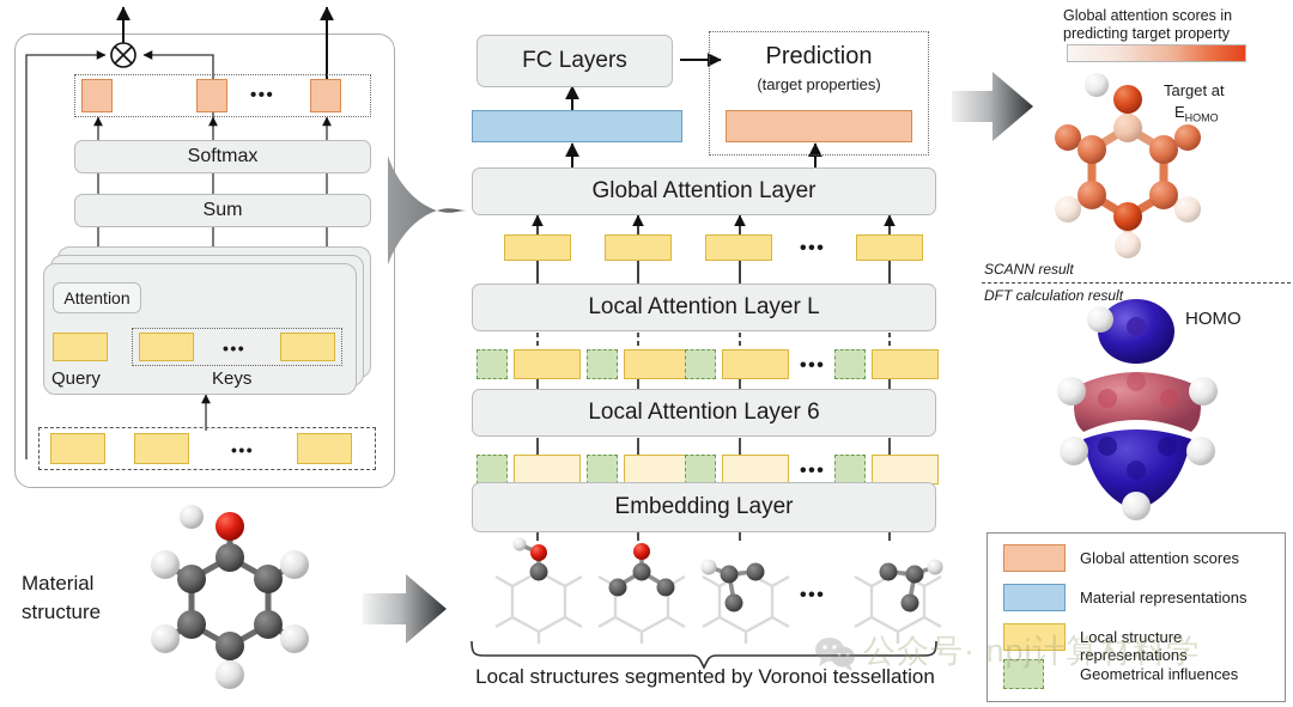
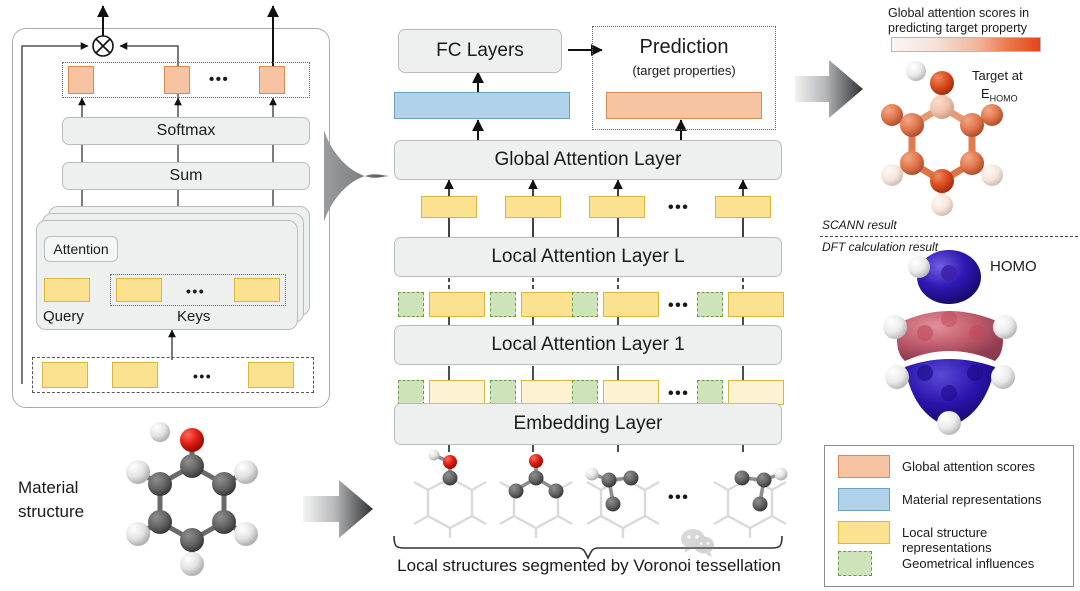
  •••
  Softmax
  Sum
  Attention
  •••
  Query
  Keys
  •••
  Material
  structure
  FC Layers
  Prediction
  (target properties)
  Global Attention Layer
  •••
  Local Attention Layer L
  •••
- Local Attention Layer 6
+ Local Attention Layer 1
  •••
  Embedding Layer
  •••
  Local structures segmented by Voronoi tessellation
  Global attention scores in
  predicting target property
  Target at
  EHOMO
  SCANN result
  DFT calculation result
  HOMO
  Global attention scores
  Material representations
  Local structure representations
  Geometrical influences
- 公众号· npj计算材料学
